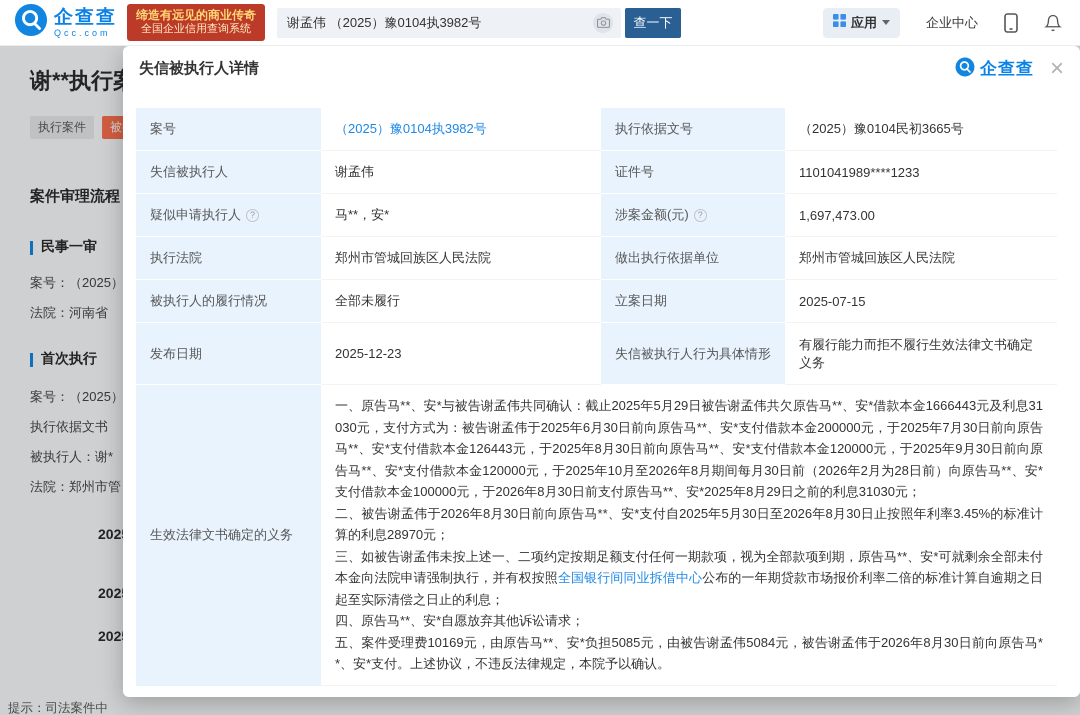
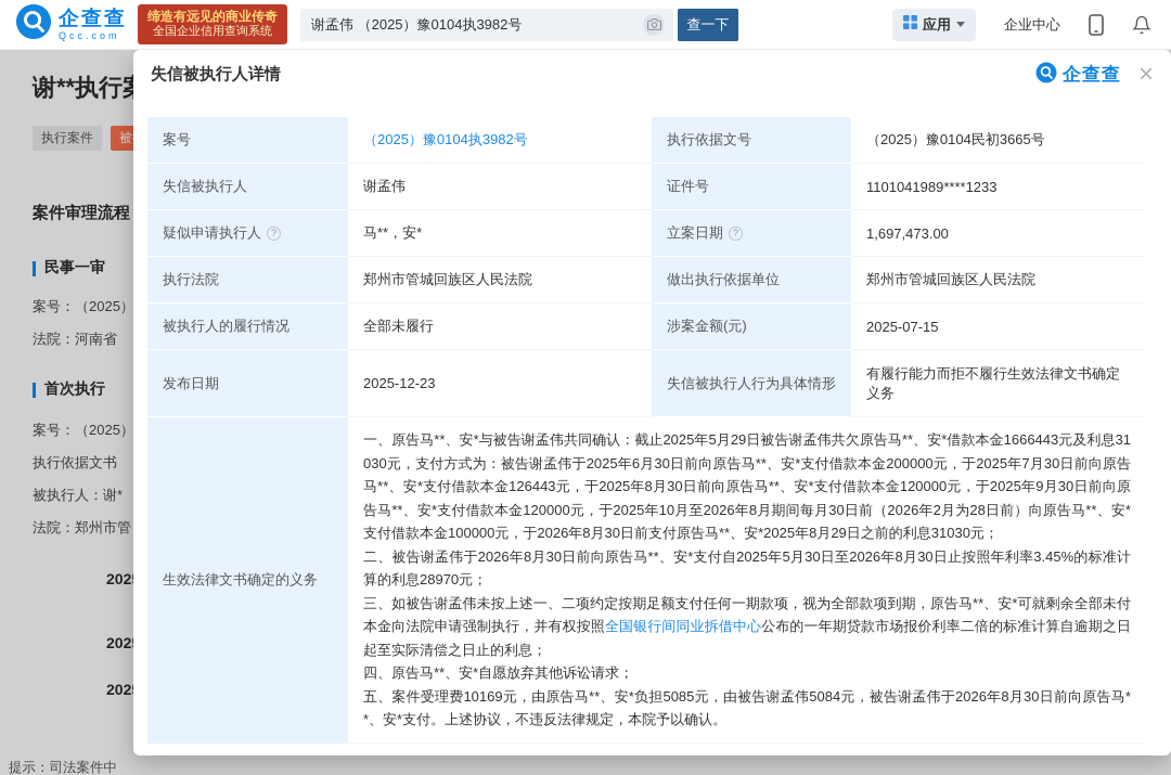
  企查查
  Qcc.com
  缔造有远见的商业传奇
  全国企业信用查询系统
  谢孟伟 （2025）豫0104执3982号
  查一下
  应用
  企业中心
  谢**执行
  执行案件
  案件审理流程
  民事一审
  案号：（2025）
  法院：河南省
  首次执行
  案号：（2025）
  执行依据文书
  被执行人：谢*
  法院：郑州市管
  202
  202
  202
  提示：司法案件中
  失信被执行人详情
  企查查
  ×
  案号
  （2025）豫0104执3982号
  执行依据文号
  （2025）豫0104民初3665号
  失信被执行人
  谢孟伟
  证件号
  1101041989****1233
  疑似申请执行人
  ?
  马**，安*
- 涉案金额(元)
+ 立案日期
  ?
  1,697,473.00
  执行法院
  郑州市管城回族区人民法院
  做出执行依据单位
  郑州市管城回族区人民法院
  被执行人的履行情况
  全部未履行
- 立案日期
+ 涉案金额(元)
  2025-07-15
  发布日期
  2025-12-23
  失信被执行人行为具体情形
  有履行能力而拒不履行生效法律文书确定义务
  生效法律文书确定的义务
  一、原告马**、安*与被告谢孟伟共同确认：截止2025年5月29日被告谢孟伟共欠原告马**、安*借款本金1666443元及利息31030元，支付方式为：被告谢孟伟于2025年6月30日前向原告马**、安*支付借款本金200000元，于2025年7月30日前向原告马**、安*支付借款本金126443元，于2025年8月30日前向原告马**、安*支付借款本金120000元，于2025年9月30日前向原告马**、安*支付借款本金120000元，于2025年10月至2026年8月期间每月30日前（2026年2月为28日前）向原告马**、安*支付借款本金100000元，于2026年8月30日前支付原告马**、安*2025年8月29日之前的利息31030元；
  二、被告谢孟伟于2026年8月30日前向原告马**、安*支付自2025年5月30日至2026年8月30日止按照年利率3.45%的标准计算的利息28970元；
  三、如被告谢孟伟未按上述一、二项约定按期足额支付任何一期款项，视为全部款项到期，原告马**、安*可就剩余全部未付本金向法院申请强制执行，并有权按照全国银行间同业拆借中心公布的一年期贷款市场报价利率二倍的标准计算自逾期之日起至实际清偿之日止的利息；
  四、原告马**、安*自愿放弃其他诉讼请求；
  五、案件受理费10169元，由原告马**、安*负担5085元，由被告谢孟伟5084元，被告谢孟伟于2026年8月30日前向原告马**、安*支付。上述协议，不违反法律规定，本院予以确认。
